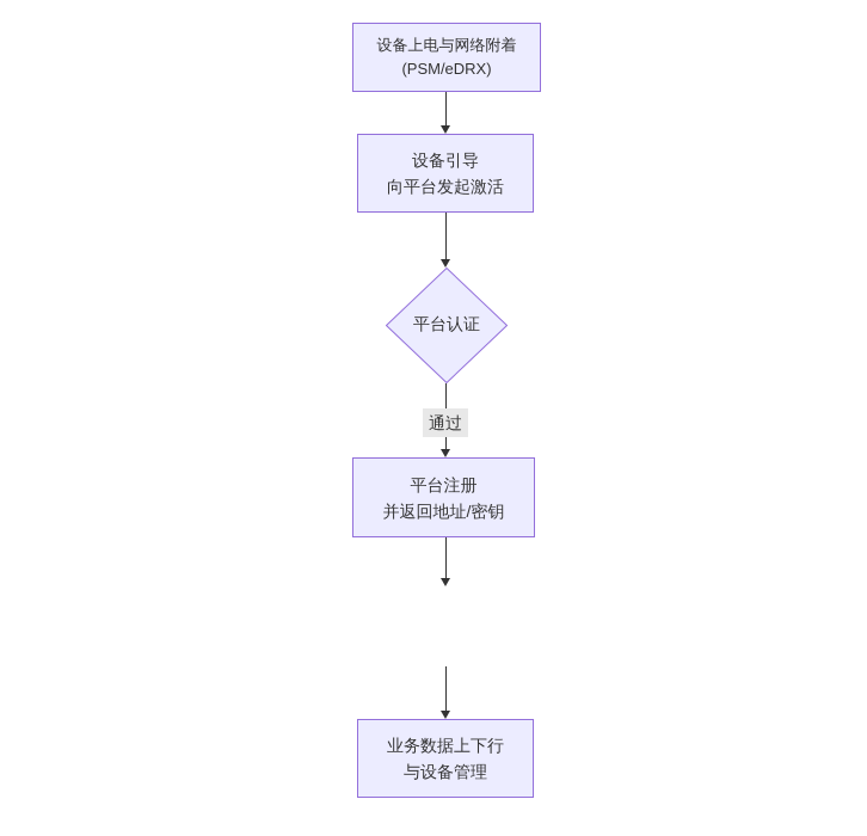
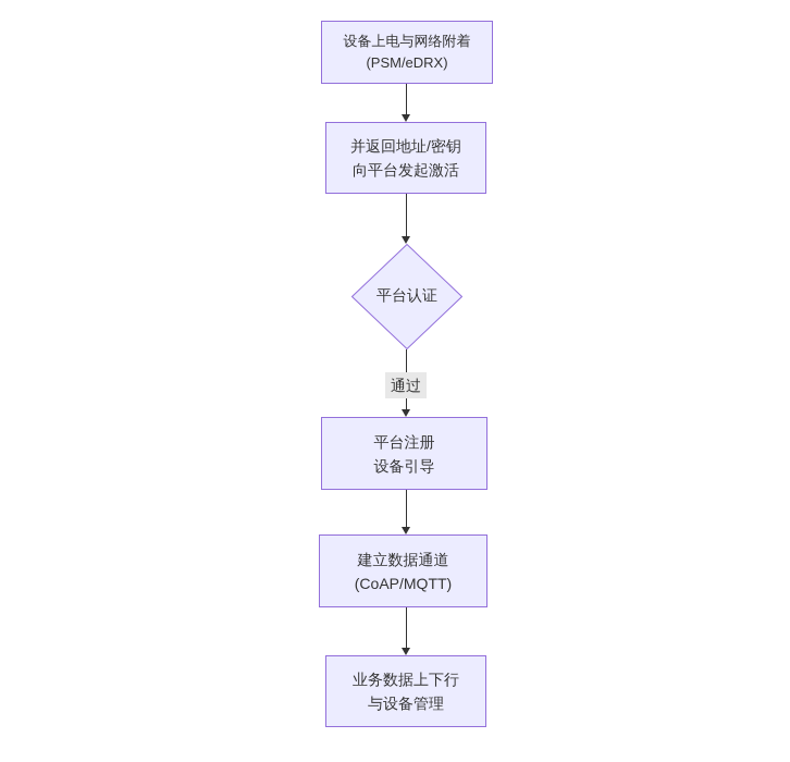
  设备上电与网络附着
  (PSM/eDRX)
- 设备引导
+ 并返回地址/密钥
  向平台发起激活
  平台认证
  通过
  平台注册
- 并返回地址/密钥
+ 设备引导
+ 建立数据通道
+ (CoAP/MQTT)
  业务数据上下行
  与设备管理
